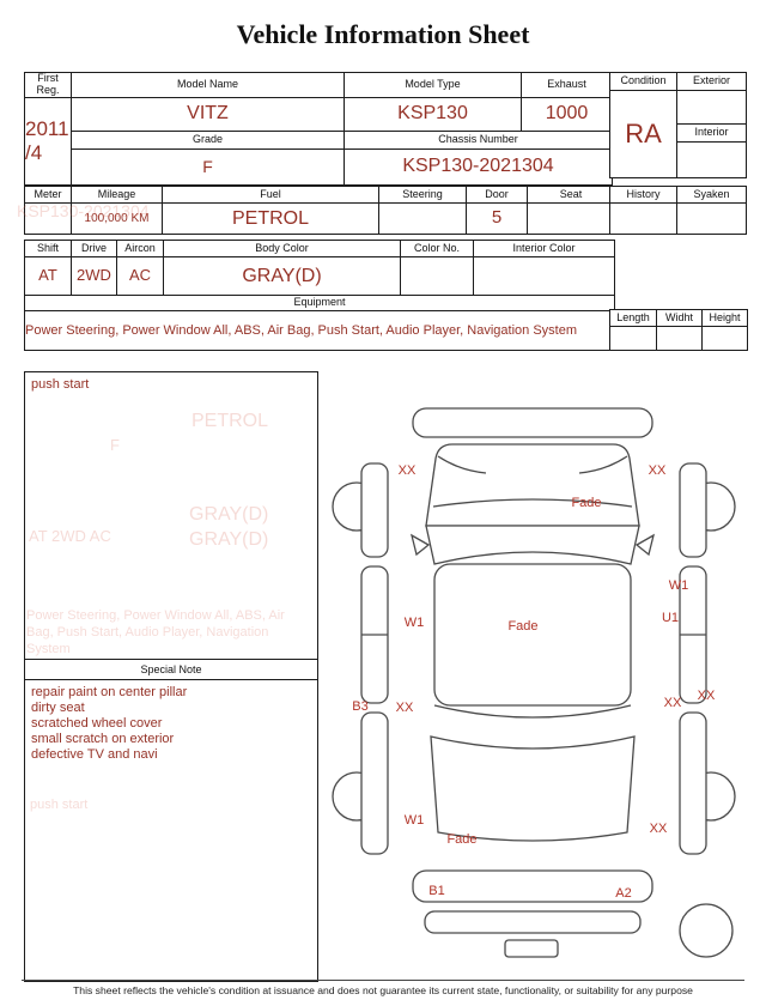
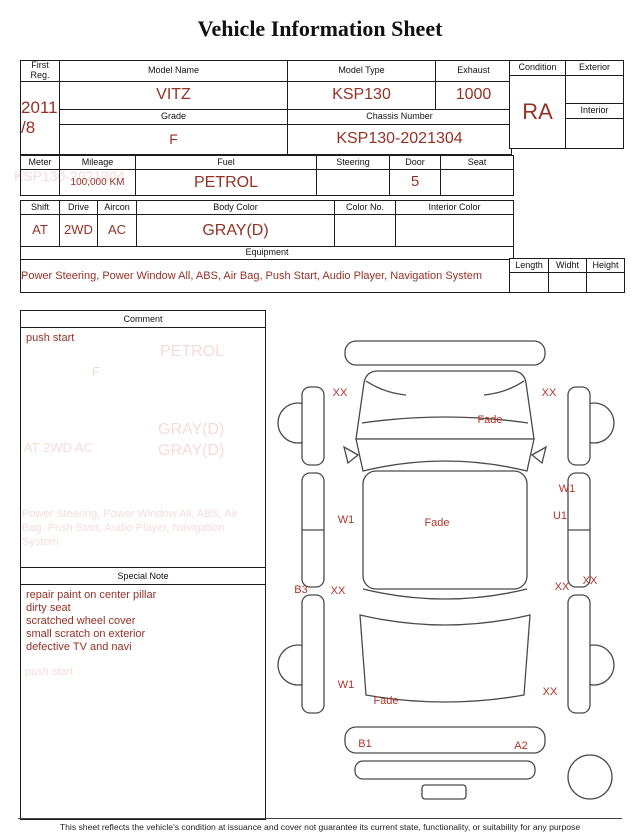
  Vehicle Information Sheet
  First Reg.	Model Name	Model Type	Exhaust
- 2011 /4	VITZ	KSP130	1000
+ 2011 /8	VITZ	KSP130	1000
  Grade	Chassis Number
  F	KSP130-2021304
  Condition	Exterior
  RA
  Interior
  Meter	Mileage	Fuel	Steering	Door	Seat
  	100,000 KM	PETROL		5
- History	Syaken
  Shift	Drive	Aircon	Body Color	Color No.	Interior Color
  AT	2WD	AC	GRAY(D)
  Equipment
  Power Steering, Power Window All, ABS, Air Bag, Push Start, Audio Player, Navigation System
  Length	Widht	Height
+ Comment
  push start
  Special Note
  repair paint on center pillar
  dirty seat
  scratched wheel cover
  small scratch on exterior
  defective TV and navi
  XX
  XX
  Fade
  W1
  U1
  W1
  Fade
  B3
  XX
  XX
  XX
  W1
  XX
  Fade
  B1
  A2
  KSP130-2021304
  PETROL
  F
  GRAY(D)
  AT 2WD AC
  GRAY(D)
  Power Steering, Power Window All, ABS, Air Bag, Push Start, Audio Player, Navigation System
  push start
- This sheet reflects the vehicle's condition at issuance and does not guarantee its current state, functionality, or suitability for any purpose
+ This sheet reflects the vehicle's condition at issuance and cover not guarantee its current state, functionality, or suitability for any purpose
